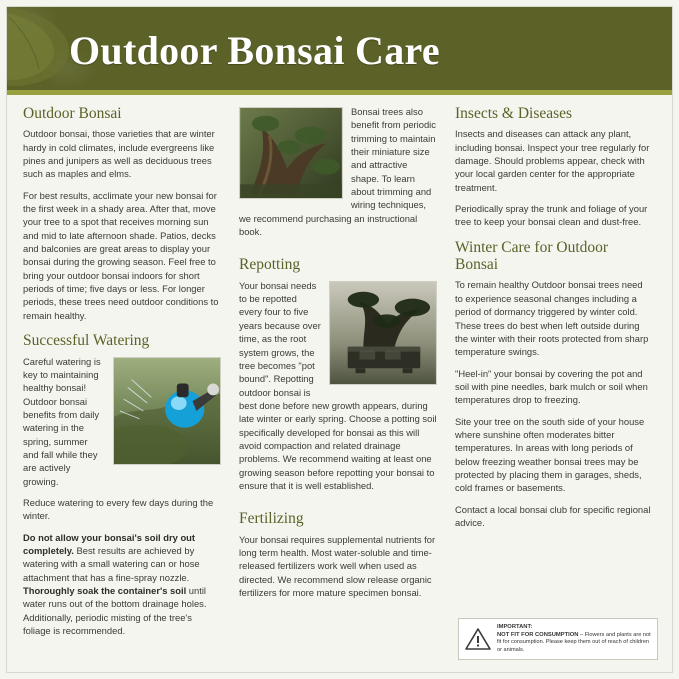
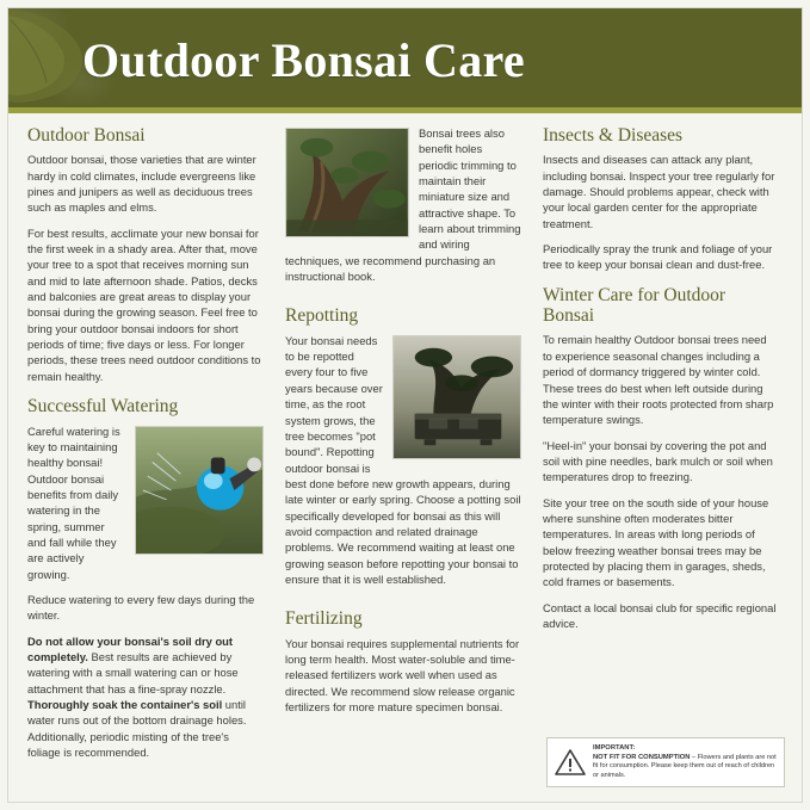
  Outdoor Bonsai Care
  Outdoor Bonsai
  Outdoor bonsai, those varieties that are winter hardy in cold climates, include evergreens like pines and junipers as well as deciduous trees such as maples and elms.
  For best results, acclimate your new bonsai for the first week in a shady area. After that, move your tree to a spot that receives morning sun and mid to late afternoon shade. Patios, decks and balconies are great areas to display your bonsai during the growing season. Feel free to bring your outdoor bonsai indoors for short periods of time; five days or less. For longer periods, these trees need outdoor conditions to remain healthy.
  Successful Watering
  Careful watering is key to maintaining healthy bonsai! Outdoor bonsai benefits from daily watering in the spring, summer and fall while they are actively growing.
  Reduce watering to every few days during the winter.
  Do not allow your bonsai's soil dry out completely. Best results are achieved by watering with a small watering can or hose attachment that has a fine-spray nozzle. Thoroughly soak the container's soil until water runs out of the bottom drainage holes. Additionally, periodic misting of the tree's foliage is recommended.
- Bonsai trees also benefit from periodic trimming to maintain their miniature size and attractive shape. To learn about trimming and wiring techniques, we recommend purchasing an instructional book.
+ Bonsai trees also benefit holes periodic trimming to maintain their miniature size and attractive shape. To learn about trimming and wiring techniques, we recommend purchasing an instructional book.
  Repotting
  Your bonsai needs to be repotted every four to five years because over time, as the root system grows, the tree becomes "pot bound". Repotting outdoor bonsai is best done before new growth appears, during late winter or early spring. Choose a potting soil specifically developed for bonsai as this will avoid compaction and related drainage problems. We recommend waiting at least one growing season before repotting your bonsai to ensure that it is well established.
  Fertilizing
  Your bonsai requires supplemental nutrients for long term health. Most water-soluble and time-released fertilizers work well when used as directed. We recommend slow release organic fertilizers for more mature specimen bonsai.
  Insects & Diseases
  Insects and diseases can attack any plant, including bonsai. Inspect your tree regularly for damage. Should problems appear, check with your local garden center for the appropriate treatment.
  Periodically spray the trunk and foliage of your tree to keep your bonsai clean and dust-free.
  Winter Care for Outdoor Bonsai
  To remain healthy Outdoor bonsai trees need to experience seasonal changes including a period of dormancy triggered by winter cold. These trees do best when left outside during the winter with their roots protected from sharp temperature swings.
  "Heel-in" your bonsai by covering the pot and soil with pine needles, bark mulch or soil when temperatures drop to freezing.
  Site your tree on the south side of your house where sunshine often moderates bitter temperatures. In areas with long periods of below freezing weather bonsai trees may be protected by placing them in garages, sheds, cold frames or basements.
  Contact a local bonsai club for specific regional advice.
